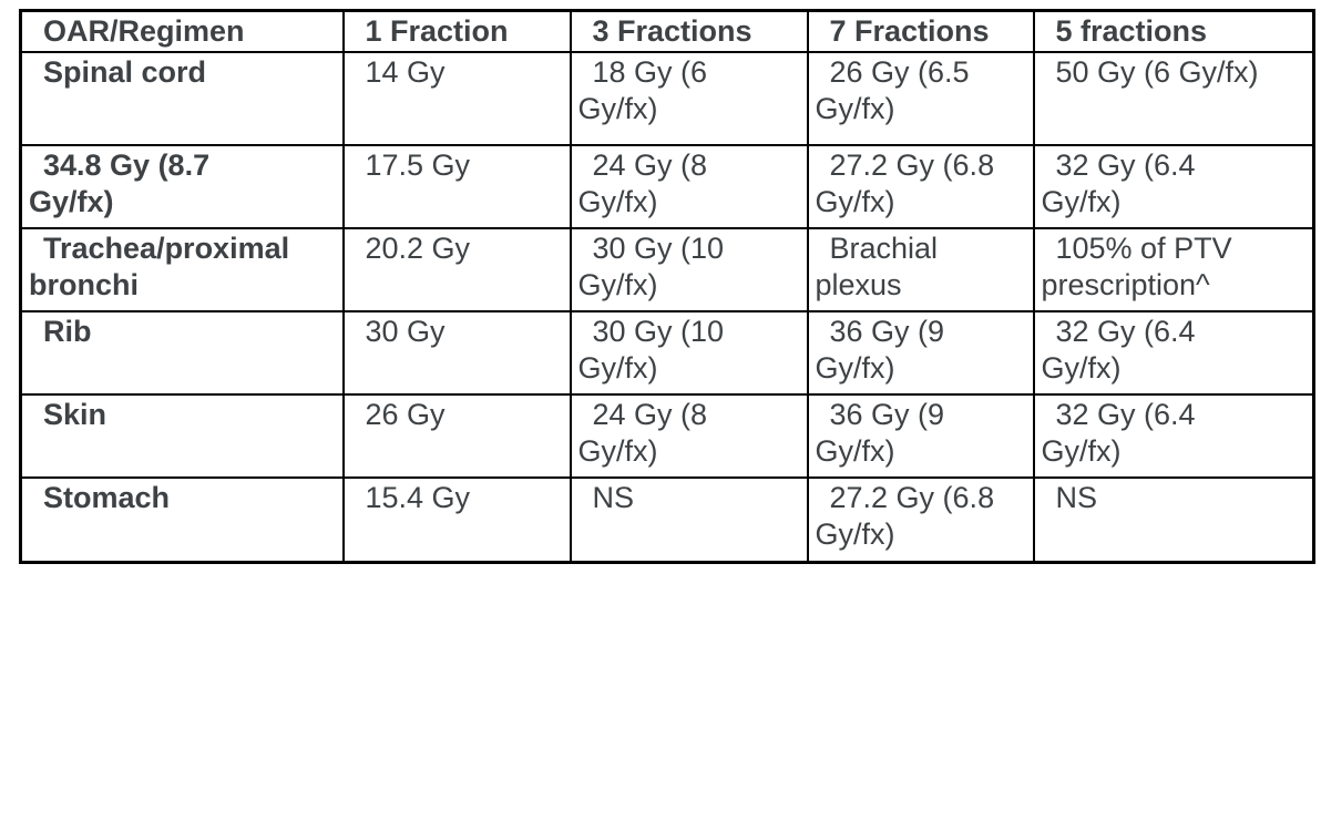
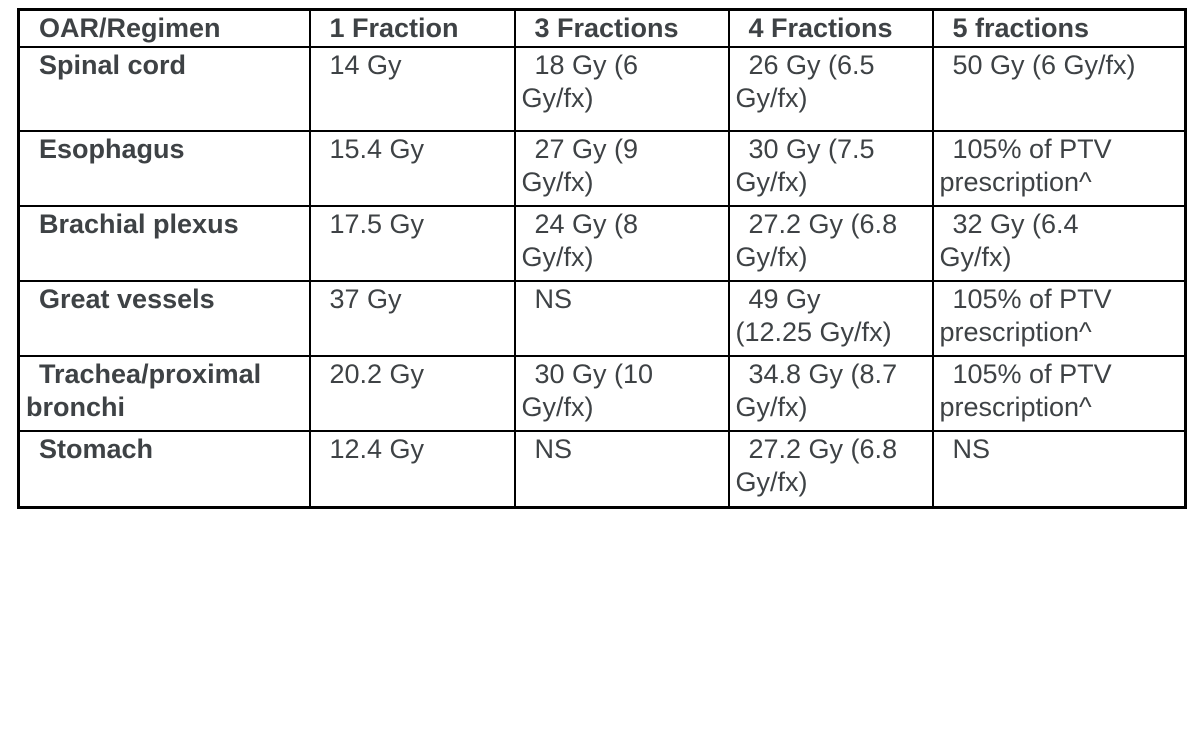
- OAR/Regimen	1 Fraction	3 Fractions	7 Fractions	5 fractions
+ OAR/Regimen	1 Fraction	3 Fractions	4 Fractions	5 fractions
  Spinal cord	14 Gy	18 Gy (6 Gy/fx)	26 Gy (6.5 Gy/fx)	50 Gy (6 Gy/fx)
+ Esophagus	15.4 Gy	27 Gy (9 Gy/fx)	30 Gy (7.5 Gy/fx)	105% of PTV prescription^
- 34.8 Gy (8.7 Gy/fx)	17.5 Gy	24 Gy (8 Gy/fx)	27.2 Gy (6.8 Gy/fx)	32 Gy (6.4 Gy/fx)
+ Brachial plexus	17.5 Gy	24 Gy (8 Gy/fx)	27.2 Gy (6.8 Gy/fx)	32 Gy (6.4 Gy/fx)
+ Great vessels	37 Gy	NS	49 Gy (12.25 Gy/fx)	105% of PTV prescription^
- Trachea/proximal bronchi	20.2 Gy	30 Gy (10 Gy/fx)	Brachial plexus	105% of PTV prescription^
+ Trachea/proximal bronchi	20.2 Gy	30 Gy (10 Gy/fx)	34.8 Gy (8.7 Gy/fx)	105% of PTV prescription^
- Rib	30 Gy	30 Gy (10 Gy/fx)	36 Gy (9 Gy/fx)	32 Gy (6.4 Gy/fx)
- Skin	26 Gy	24 Gy (8 Gy/fx)	36 Gy (9 Gy/fx)	32 Gy (6.4 Gy/fx)
- Stomach	15.4 Gy	NS	27.2 Gy (6.8 Gy/fx)	NS
+ Stomach	12.4 Gy	NS	27.2 Gy (6.8 Gy/fx)	NS
